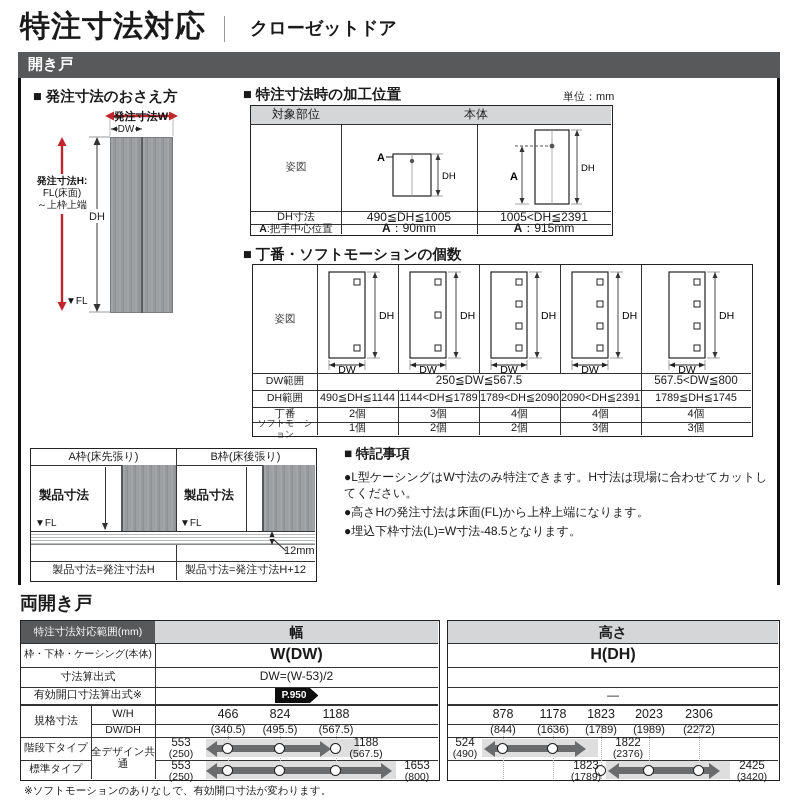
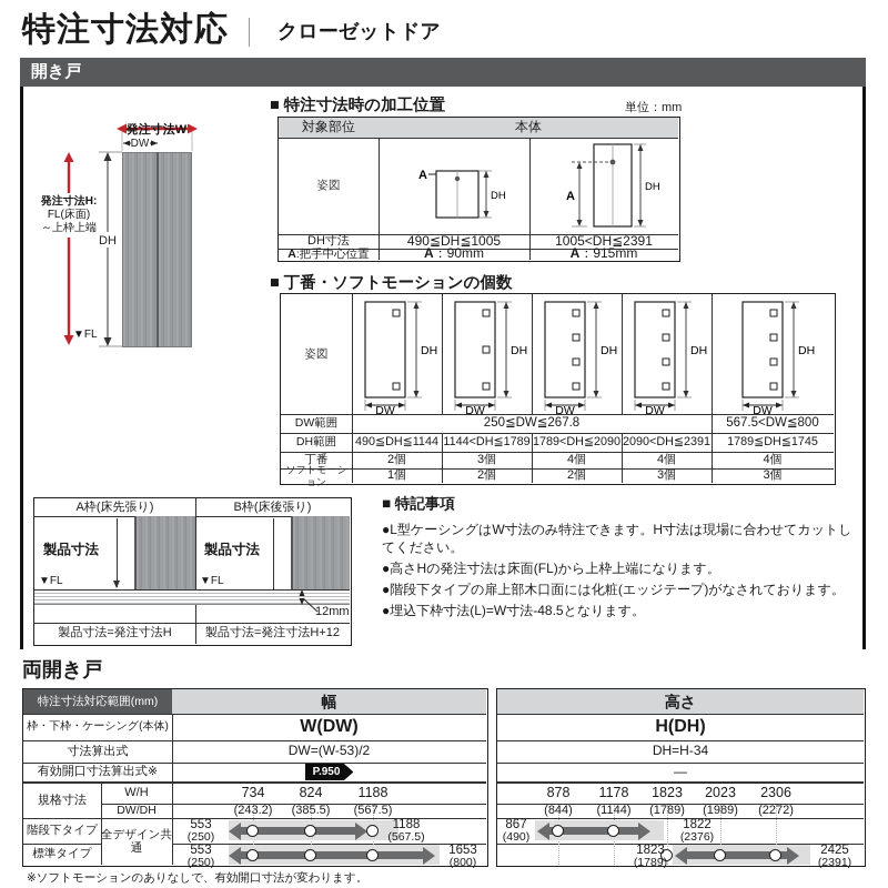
  特注寸法対応
  クローゼットドア
  開き戸
- ■ 発注寸法のおさえ方
  発注寸法W
  DW
  発注寸法H:
  FL(床面)
  ～上枠上端
  DH
  ▼FL
  ■ 特注寸法時の加工位置
  単位：mm
  対象部位
  本体
  姿図
  A
  DH
  A
  DH
  DH寸法
  490≦DH≦1005
  1005<DH≦2391
  A
  :把手中心位置
  A
  ：90mm
  A
  ：915mm
  ■ 丁番・ソフトモーションの個数
  姿図
  DH
  DW
  DH
  DW
  DH
  DW
  DH
  DW
  DH
  DW
  DW範囲
- 250≦DW≦567.5
+ 250≦DW≦267.8
  567.5<DW≦800
  DH範囲
  490≦DH≦1144
  1144<DH≦1789
  1789<DH≦2090
  2090<DH≦2391
  1789≦DH≦1745
  丁番
  2個
  3個
  4個
  4個
  4個
  ソフトモーション
  1個
  2個
  2個
  3個
  3個
  A枠(床先張り)
  B枠(床後張り)
  製品寸法
  ▼FL
  製品寸法
  ▼FL
  12mm
  製品寸法=発注寸法H
  製品寸法=発注寸法H+12
  ■ 特記事項
  ●L型ケーシングはW寸法のみ特注できます。H寸法は現場に合わせてカットしてください。
  ●高さHの発注寸法は床面(FL)から上枠上端になります。
+ ●階段下タイプの扉上部木口面には化粧(エッジテープ)がなされております。
  ●埋込下枠寸法(L)=W寸法-48.5となります。
  両開き戸
  特注寸法対応範囲(mm)
  幅
  枠・下枠・ケーシング(本体)
  W(DW)
  寸法算出式
  DW=(W-53)/2
  有効開口寸法算出式※
  P.950
  規格寸法
  W/H
  DW/DH
- 466
+ 734
  824
  1188
- (340.5)
+ (243.2)
- (495.5)
+ (385.5)
  (567.5)
  階段下タイプ
  標準タイプ
  全デザイン共通
  553
  (250)
  1188
  (567.5)
  553
  (250)
  1653
  (800)
  高さ
  H(DH)
+ DH=H-34
  —
  878
  1178
  1823
  2023
  2306
  (844)
- (1636)
+ (1144)
  (1789)
  (1989)
  (2272)
- 524
+ 867
  (490)
  1822
  (2376)
  1823
  (1789)
  2425
- (3420)
+ (2391)
  ※ソフトモーションのありなしで、有効開口寸法が変わります。
